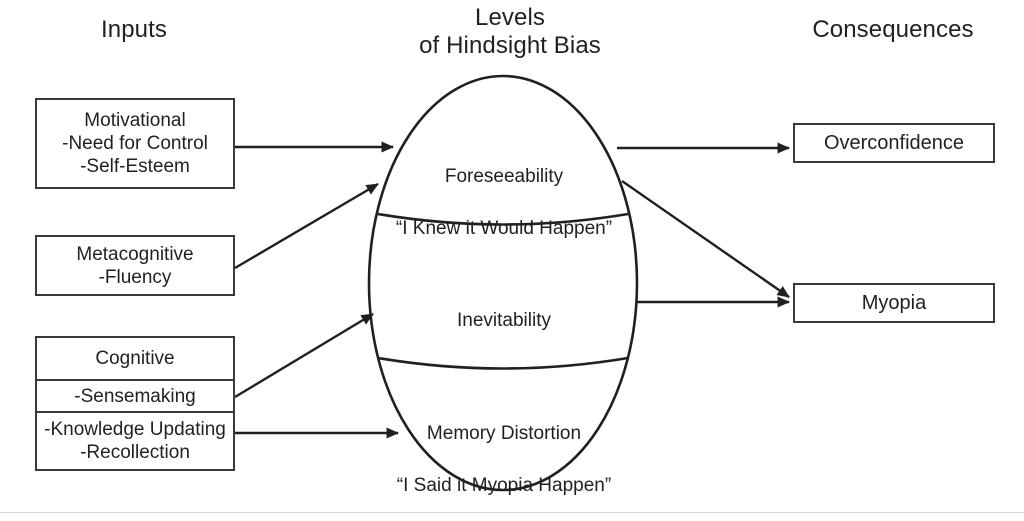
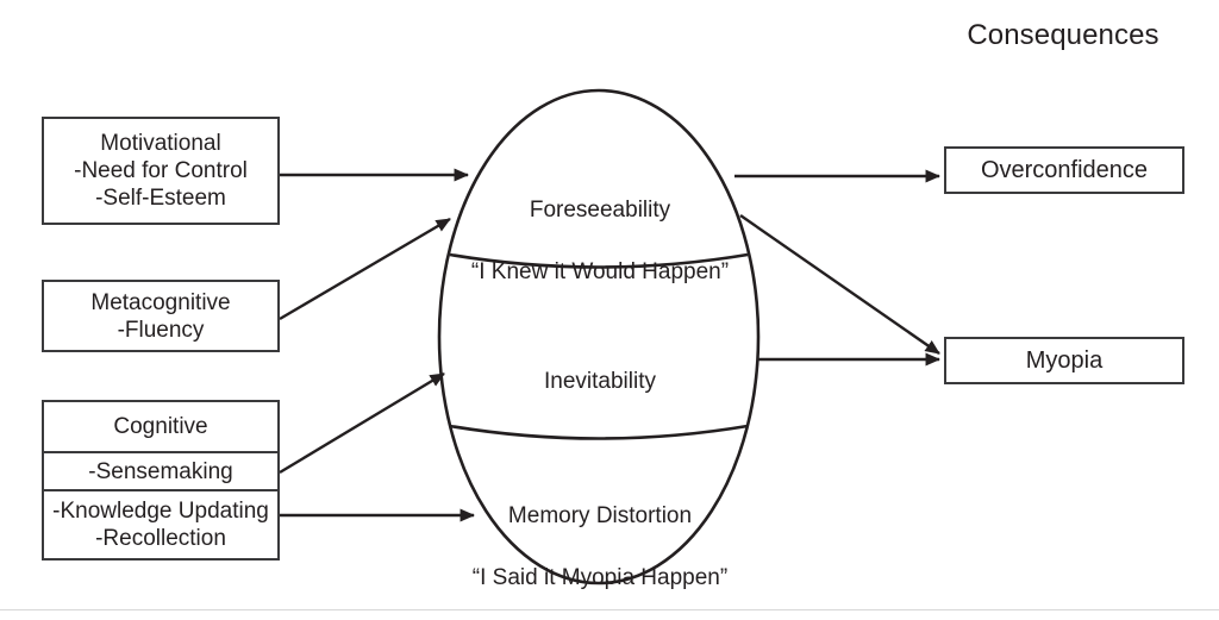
- Inputs
- Levels
- of Hindsight Bias
  Consequences
  Motivational
  -Need for Control
  -Self-Esteem
  Metacognitive
  -Fluency
  Cognitive
  -Sensemaking
  -Knowledge Updating
  -Recollection
  Foreseeability
  “I Knew it Would Happen”
  Inevitability
  Memory Distortion
  “I Said it Myopia Happen”
  Overconfidence
  Myopia
